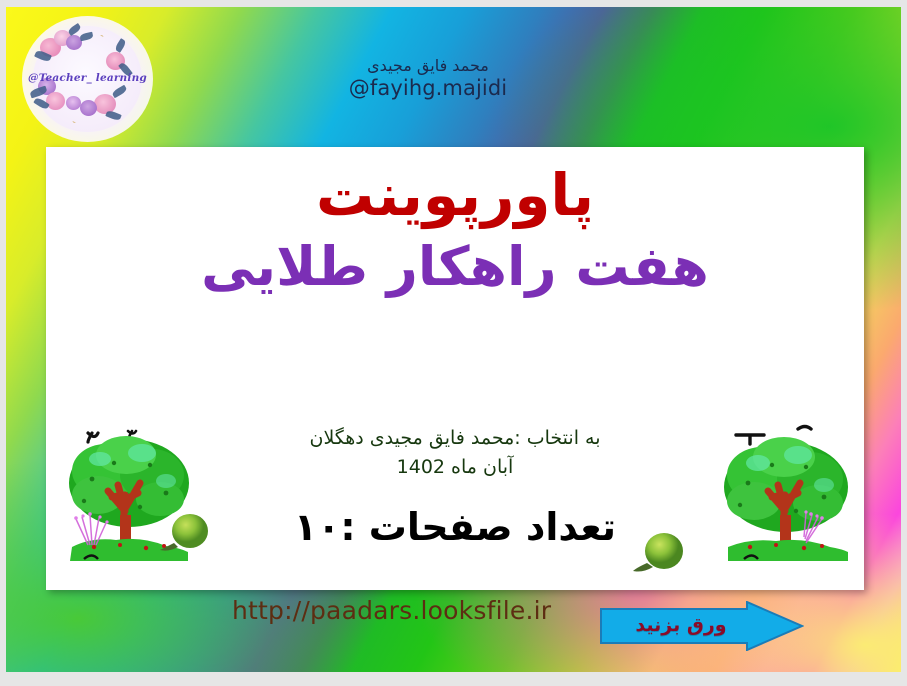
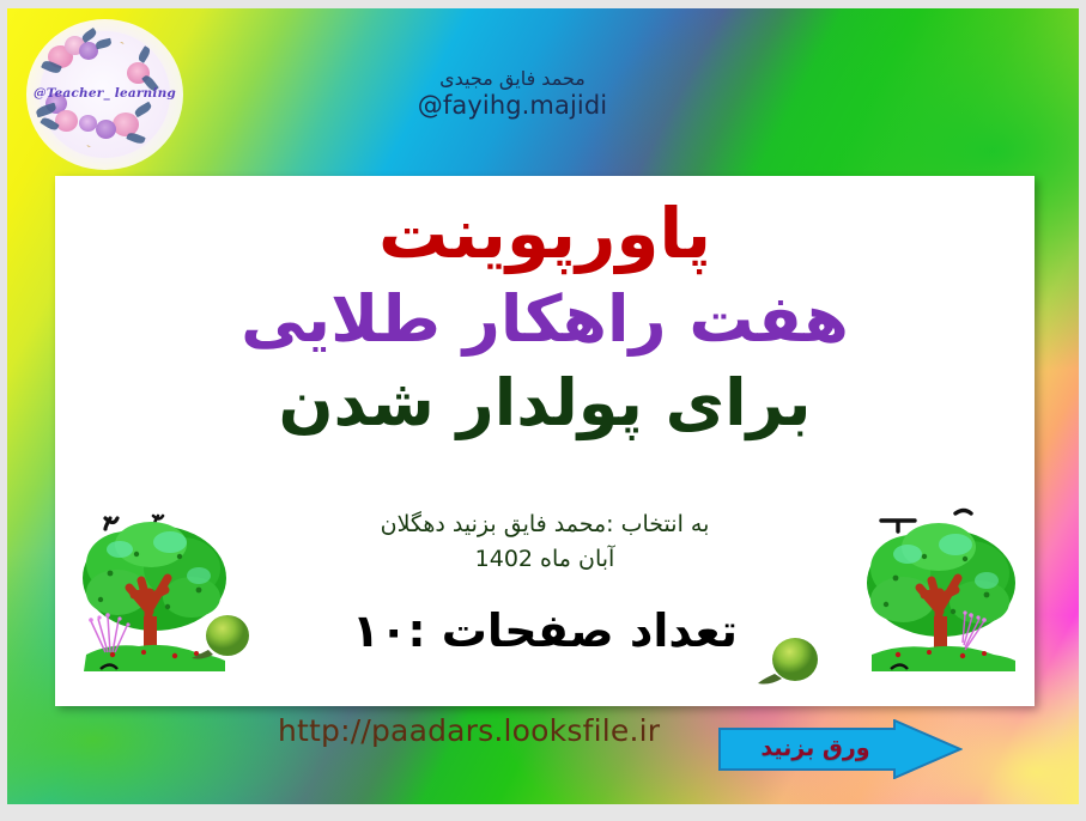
  @Teacher_ learning
  محمد فایق مجیدی
  @fayihg.majidi
  پاورپوینت
  هفت راهکار طلایی
+ برای پولدار شدن
- به انتخاب :محمد فایق مجیدی دهگلان
+ به انتخاب :محمد فایق بزنید دهگلان
  آبان ماه 1402
  تعداد صفحات :۱۰
  http://paadars.looksfile.ir
  ورق بزنید
